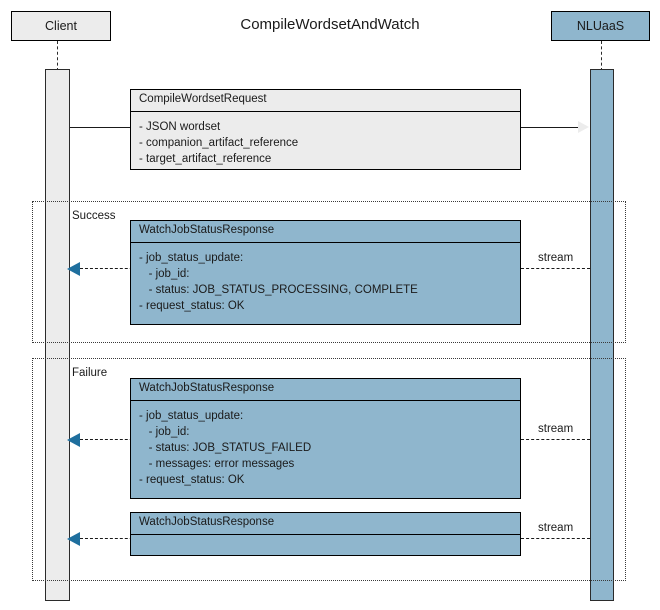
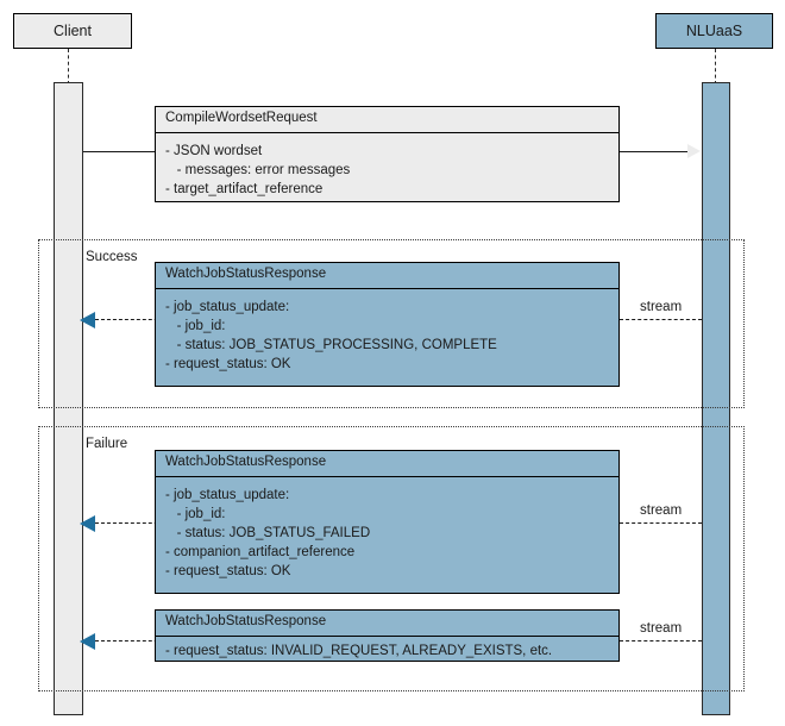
- CompileWordsetAndWatch
  Client
  NLUaaS
  CompileWordsetRequest
  - JSON wordset
- - companion_artifact_reference
+ - messages: error messages
  - target_artifact_reference
  Success
  stream
  WatchJobStatusResponse
  - job_status_update:
  - job_id:
  - status: JOB_STATUS_PROCESSING, COMPLETE
  - request_status: OK
  Failure
  stream
  WatchJobStatusResponse
  - job_status_update:
  - job_id:
  - status: JOB_STATUS_FAILED
- - messages: error messages
+ - companion_artifact_reference
  - request_status: OK
  stream
  WatchJobStatusResponse
+ - request_status: INVALID_REQUEST, ALREADY_EXISTS, etc.
